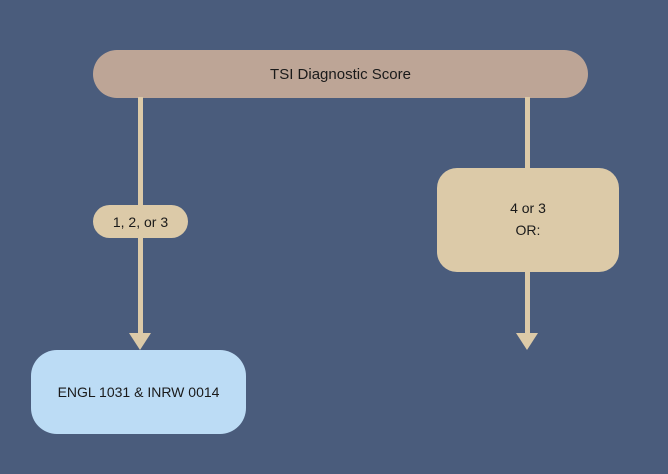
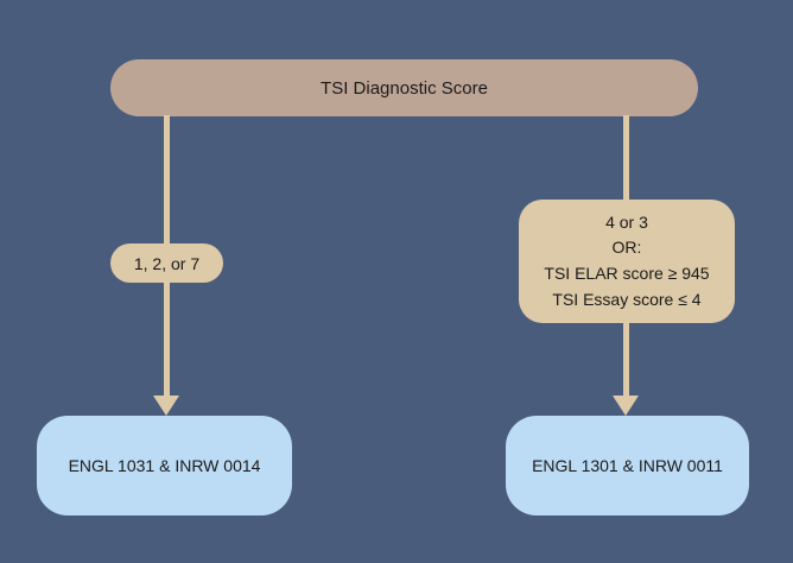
  TSI Diagnostic Score
- 1, 2, or 3
+ 1, 2, or 7
  4 or 3
  OR:
+ TSI ELAR score ≥ 945
+ TSI Essay score ≤ 4
  ENGL 1031 & INRW 0014
+ ENGL 1301 & INRW 0011
